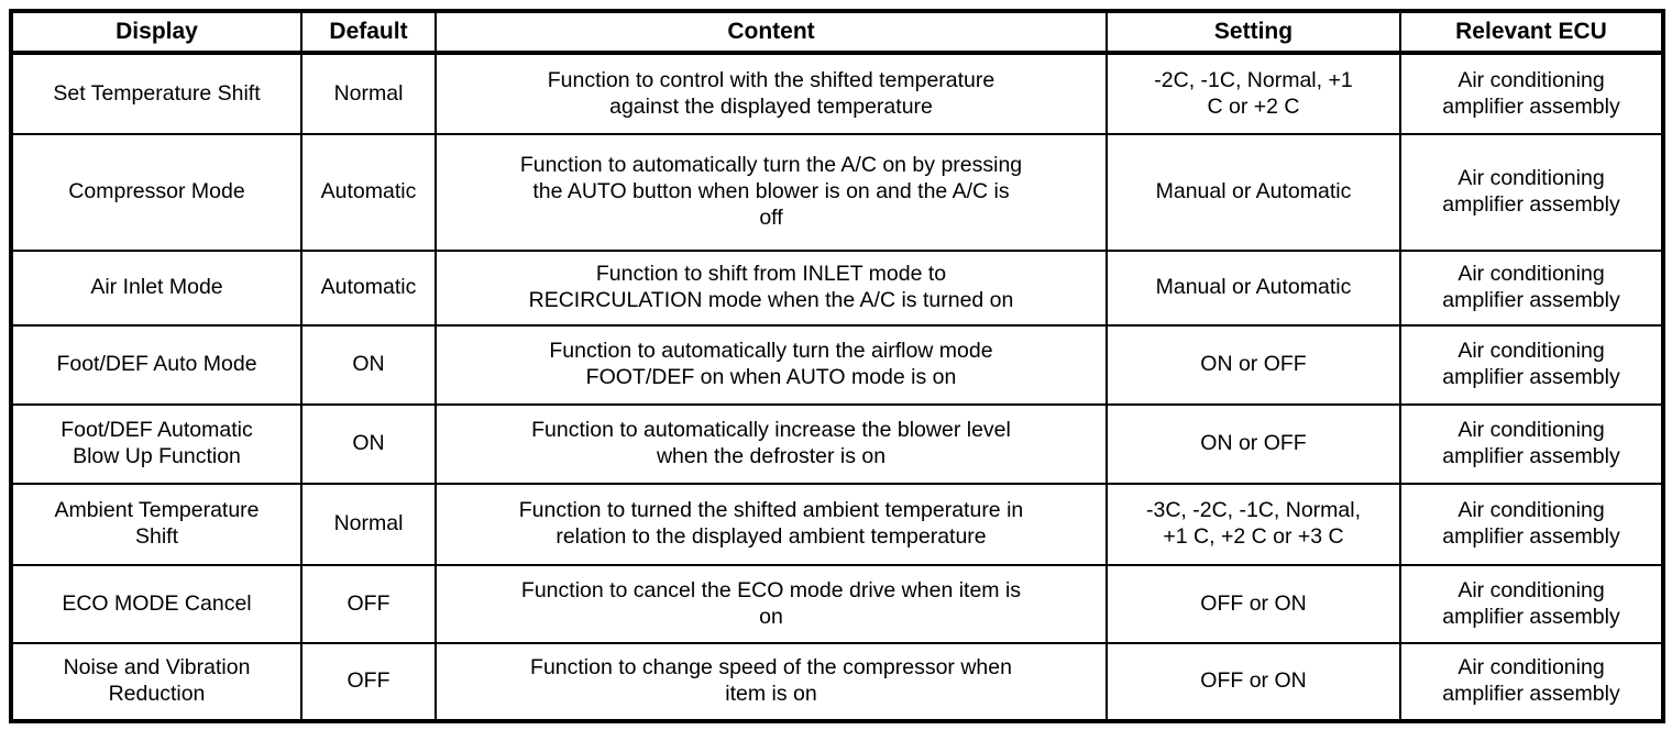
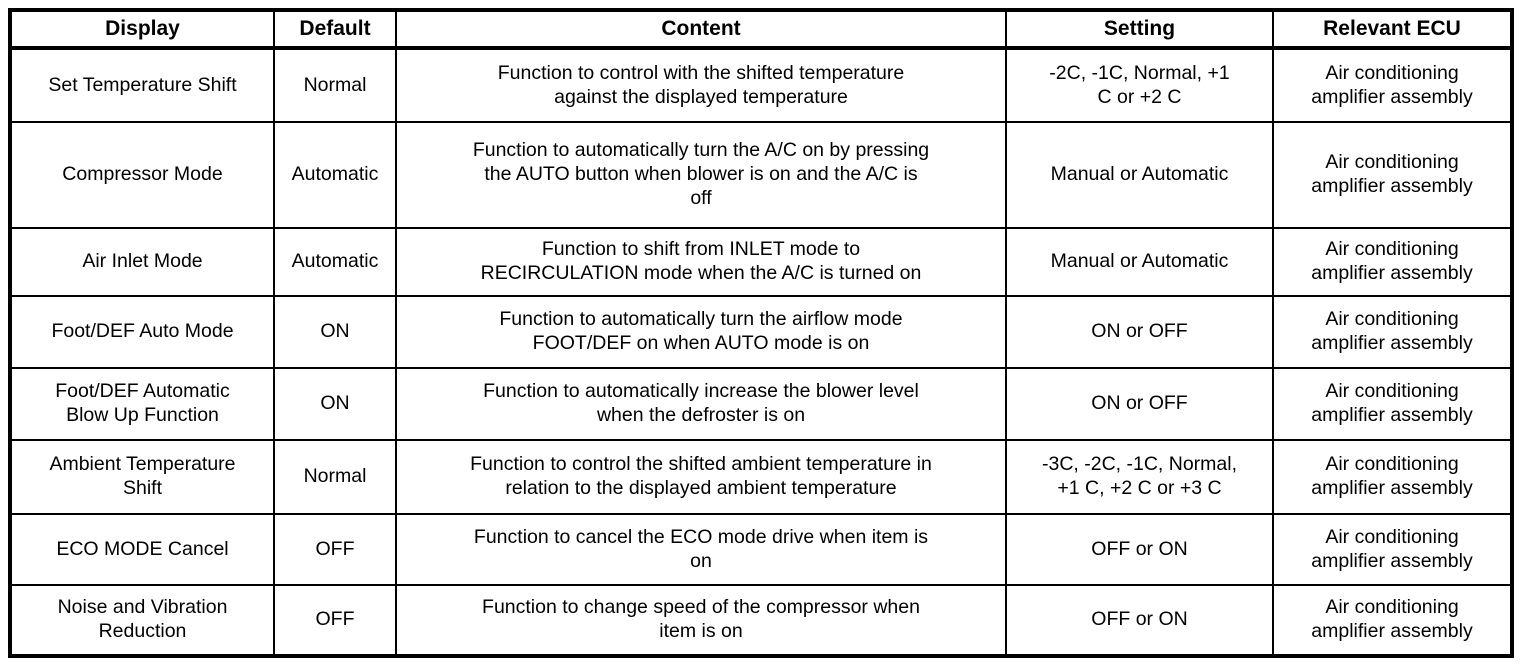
  Display	Default	Content	Setting	Relevant ECU
  Set Temperature Shift	Normal	Function to control with the shifted temperature against the displayed temperature	-2C, -1C, Normal, +1 C or +2 C	Air conditioning amplifier assembly
  Compressor Mode	Automatic	Function to automatically turn the A/C on by pressing the AUTO button when blower is on and the A/C is off	Manual or Automatic	Air conditioning amplifier assembly
  Air Inlet Mode	Automatic	Function to shift from INLET mode to RECIRCULATION mode when the A/C is turned on	Manual or Automatic	Air conditioning amplifier assembly
  Foot/DEF Auto Mode	ON	Function to automatically turn the airflow mode FOOT/DEF on when AUTO mode is on	ON or OFF	Air conditioning amplifier assembly
  Foot/DEF Automatic Blow Up Function	ON	Function to automatically increase the blower level when the defroster is on	ON or OFF	Air conditioning amplifier assembly
- Ambient Temperature Shift	Normal	Function to turned the shifted ambient temperature in relation to the displayed ambient temperature	-3C, -2C, -1C, Normal, +1 C, +2 C or +3 C	Air conditioning amplifier assembly
+ Ambient Temperature Shift	Normal	Function to control the shifted ambient temperature in relation to the displayed ambient temperature	-3C, -2C, -1C, Normal, +1 C, +2 C or +3 C	Air conditioning amplifier assembly
  ECO MODE Cancel	OFF	Function to cancel the ECO mode drive when item is on	OFF or ON	Air conditioning amplifier assembly
  Noise and Vibration Reduction	OFF	Function to change speed of the compressor when item is on	OFF or ON	Air conditioning amplifier assembly
